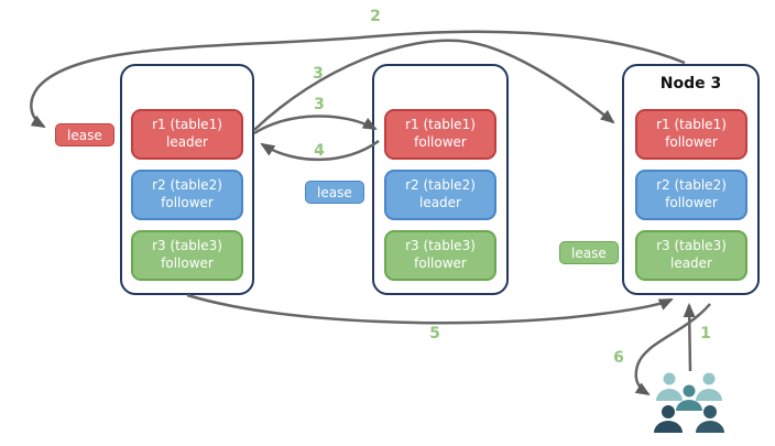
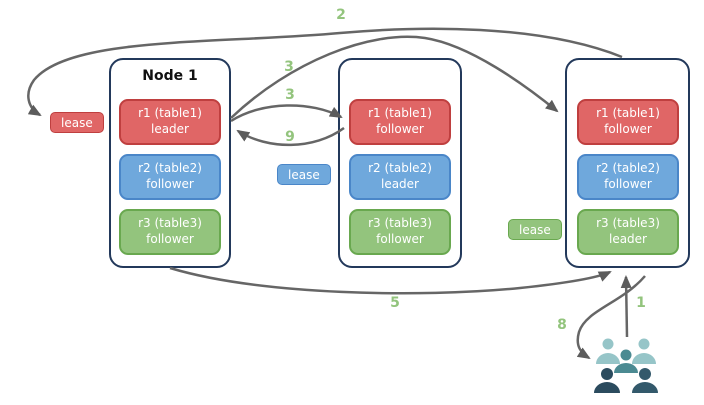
+ Node 1
  r1 (table1)
  leader
  r2 (table2)
  follower
  r3 (table3)
  follower
  r1 (table1)
  follower
  r2 (table2)
  leader
  r3 (table3)
  follower
- Node 3
  r1 (table1)
  follower
  r2 (table2)
  follower
  r3 (table3)
  leader
  lease
  lease
  lease
  2
  3
  3
- 4
+ 9
  5
  1
- 6
+ 8
